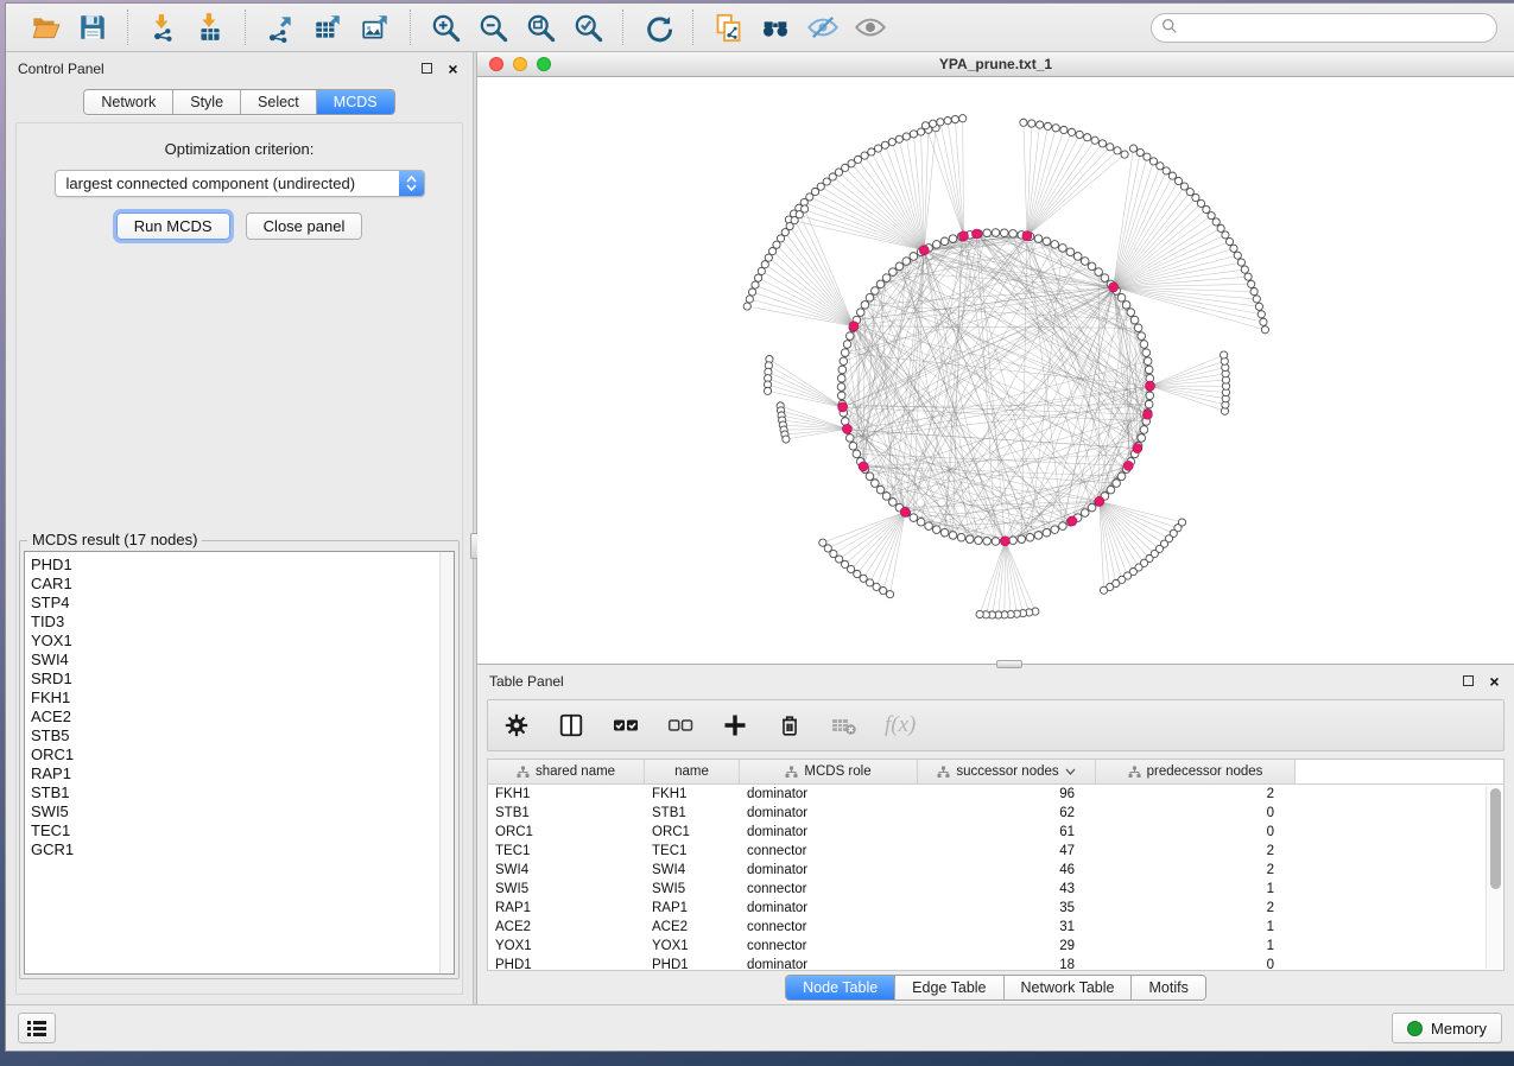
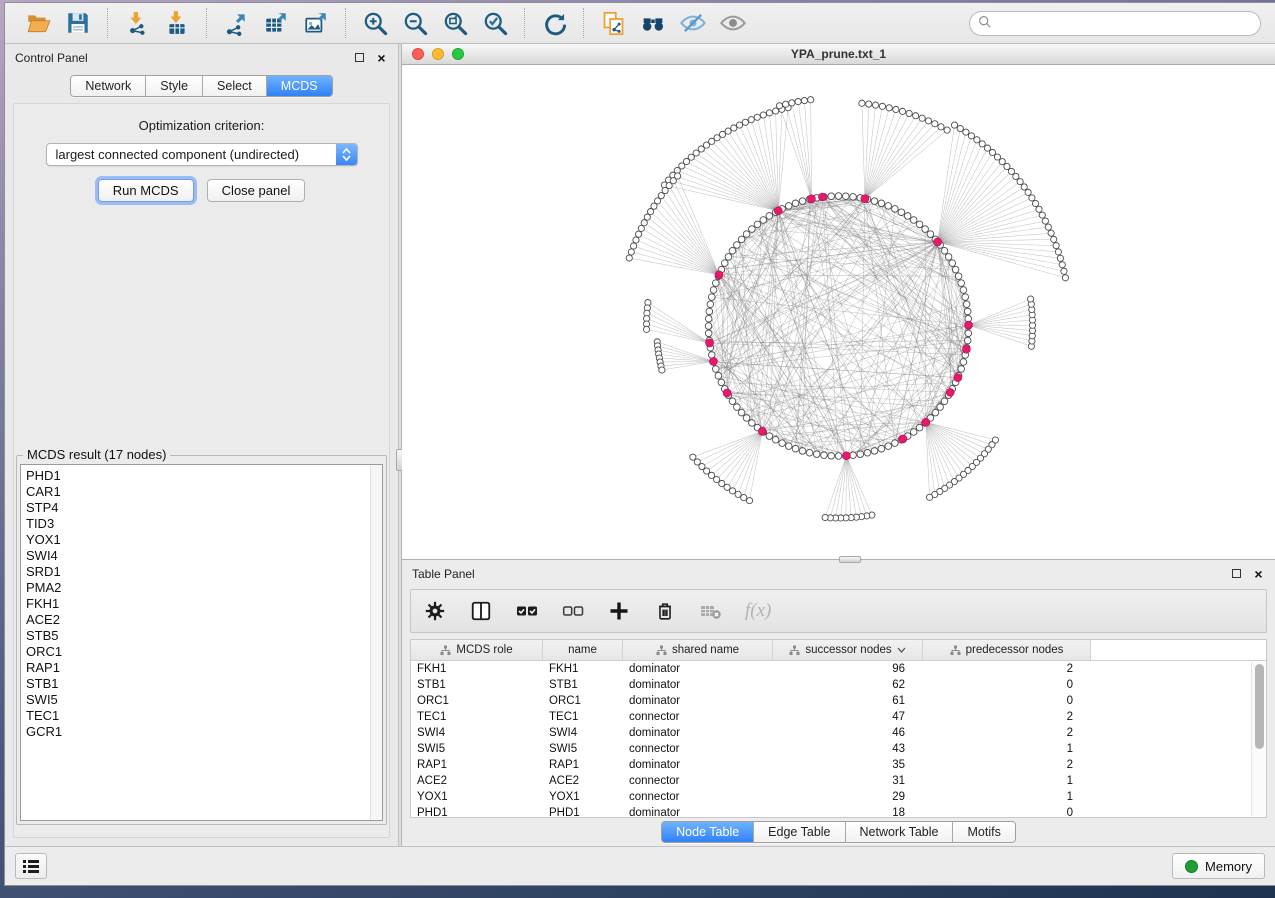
  Control Panel
  ×
  Network
  Style
  Select
  MCDS
  Optimization criterion:
  largest connected component (undirected)
  Run MCDS
  Close panel
  MCDS result (17 nodes)
  PHD1
  CAR1
  STP4
  TID3
  YOX1
  SWI4
  SRD1
+ PMA2
  FKH1
  ACE2
  STB5
  ORC1
  RAP1
  STB1
  SWI5
  TEC1
  GCR1
  YPA_prune.txt_1
  Table Panel
  ×
  f(x)
- shared name
+ MCDS role
  name
- MCDS role
+ shared name
  successor nodes
  predecessor nodes
  FKH1
  FKH1
  dominator
  96
  2
  STB1
  STB1
  dominator
  62
  0
  ORC1
  ORC1
  dominator
  61
  0
  TEC1
  TEC1
  connector
  47
  2
  SWI4
  SWI4
  dominator
  46
  2
  SWI5
  SWI5
  connector
  43
  1
  RAP1
  RAP1
  dominator
  35
  2
  ACE2
  ACE2
  connector
  31
  1
  YOX1
  YOX1
  connector
  29
  1
  PHD1
  PHD1
  dominator
  18
  0
  Node Table
  Edge Table
  Network Table
  Motifs
  Memory
